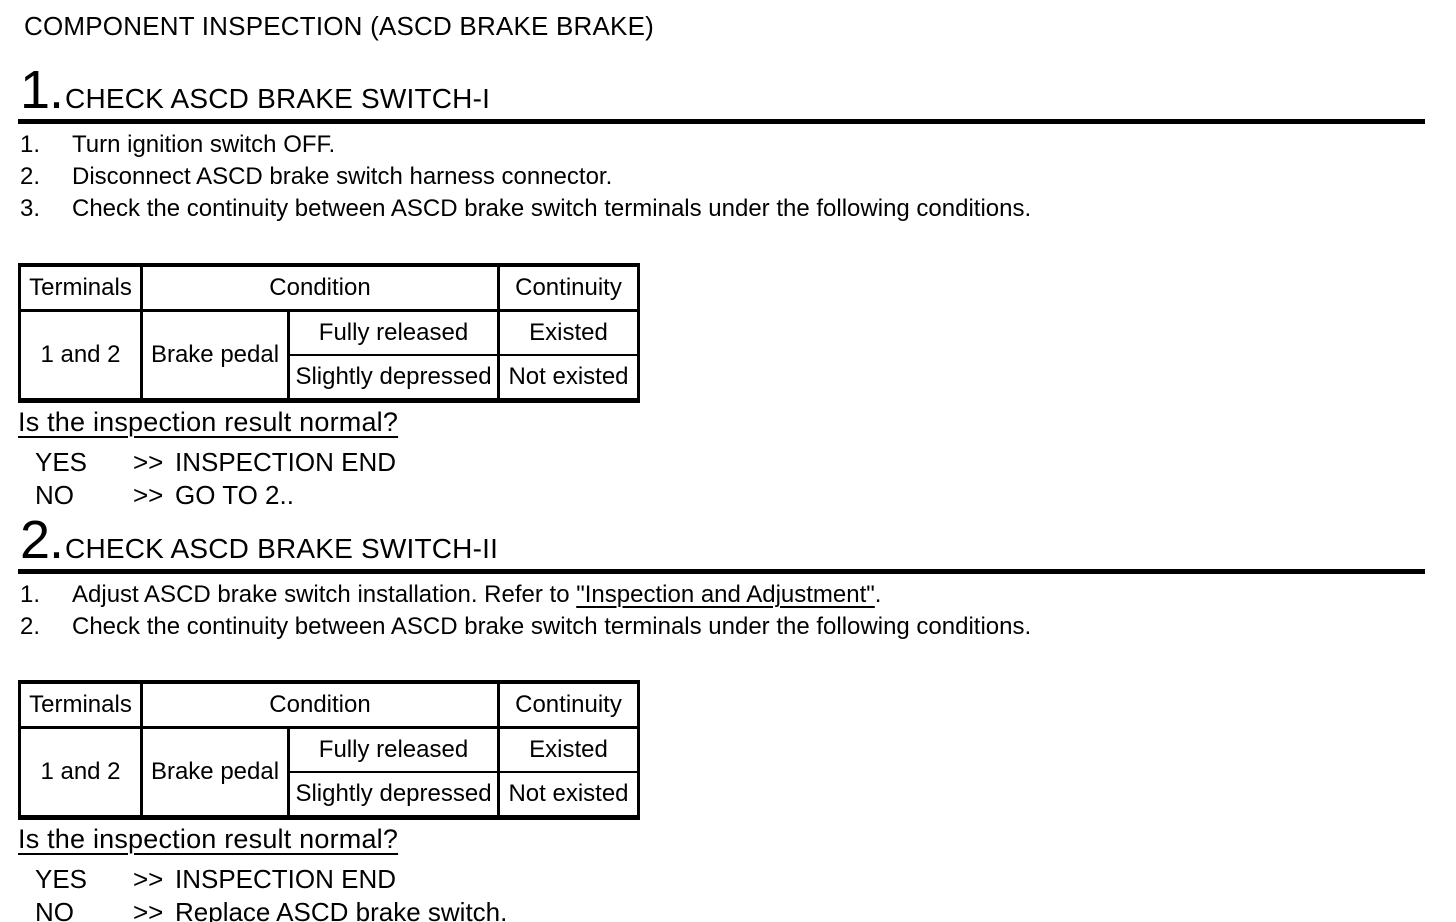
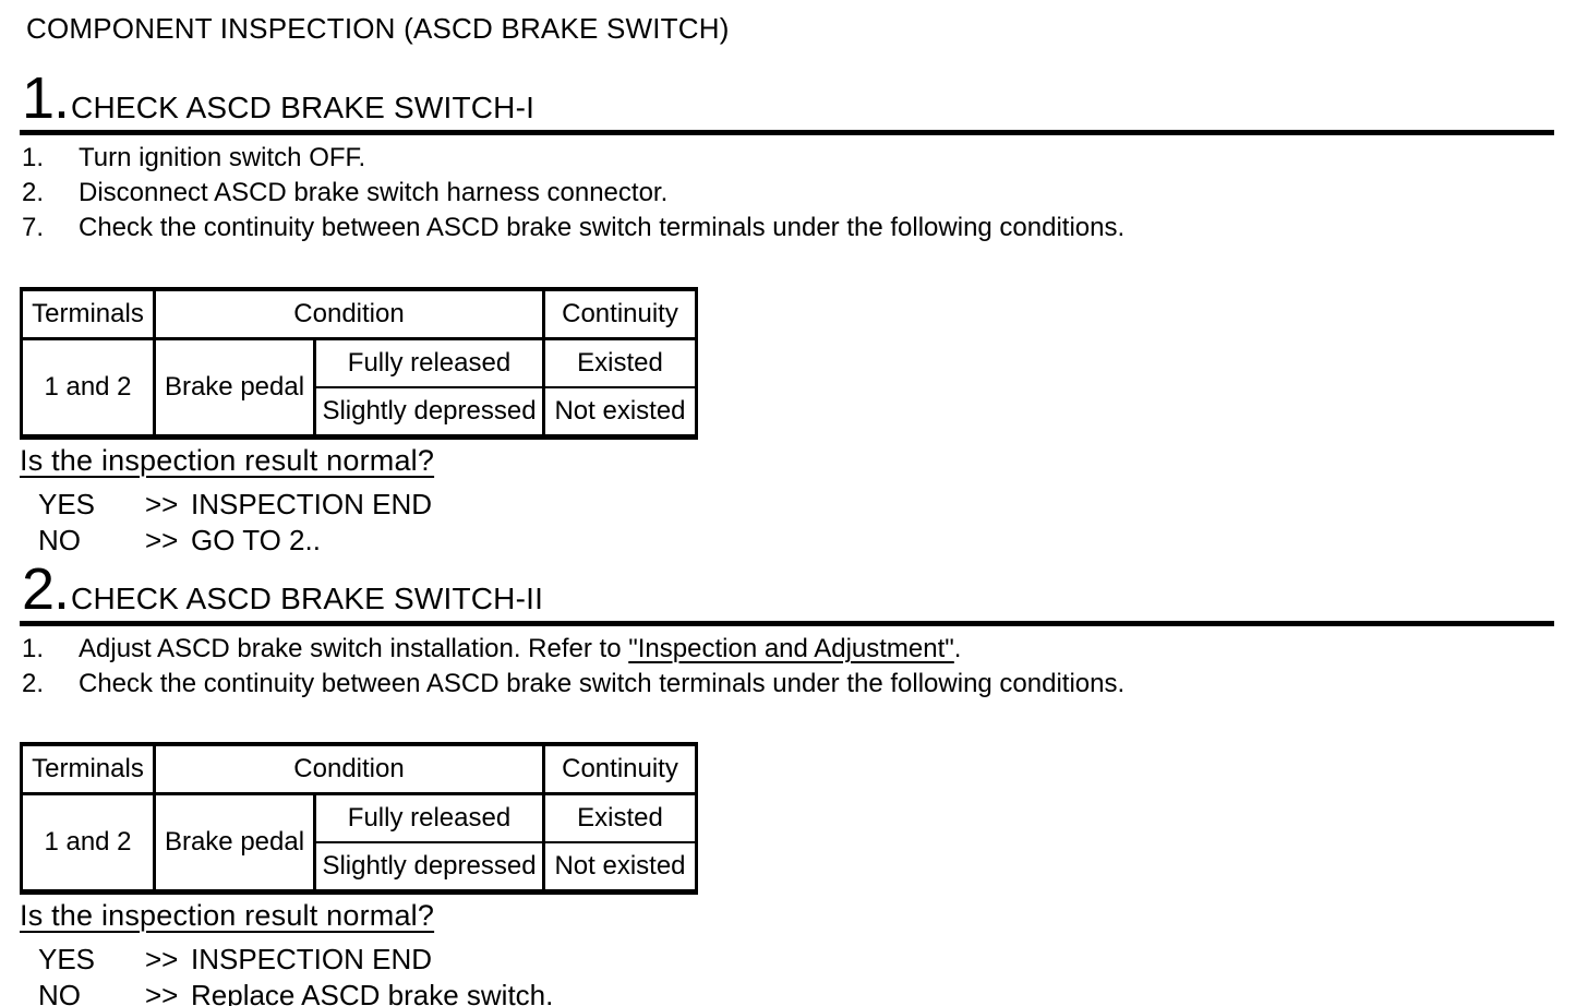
- COMPONENT INSPECTION (ASCD BRAKE BRAKE)
+ COMPONENT INSPECTION (ASCD BRAKE SWITCH)
  1.
  CHECK ASCD BRAKE SWITCH-I
  1.
  Turn ignition switch OFF.
  2.
  Disconnect ASCD brake switch harness connector.
- 3.
+ 7.
  Check the continuity between ASCD brake switch terminals under the following conditions.
  Terminals	Condition	Continuity
  1 and 2	Brake pedal	Fully released	Existed
  Slightly depressed	Not existed
  Is the inspection result normal?
  YES
  >>
  INSPECTION END
  NO
  >>
  GO TO 2..
  2.
  CHECK ASCD BRAKE SWITCH-II
  1.
  Adjust ASCD brake switch installation. Refer to "Inspection and Adjustment".
  2.
  Check the continuity between ASCD brake switch terminals under the following conditions.
  Terminals	Condition	Continuity
  1 and 2	Brake pedal	Fully released	Existed
  Slightly depressed	Not existed
  Is the inspection result normal?
  YES
  >>
  INSPECTION END
  NO
  >>
  Replace ASCD brake switch.
